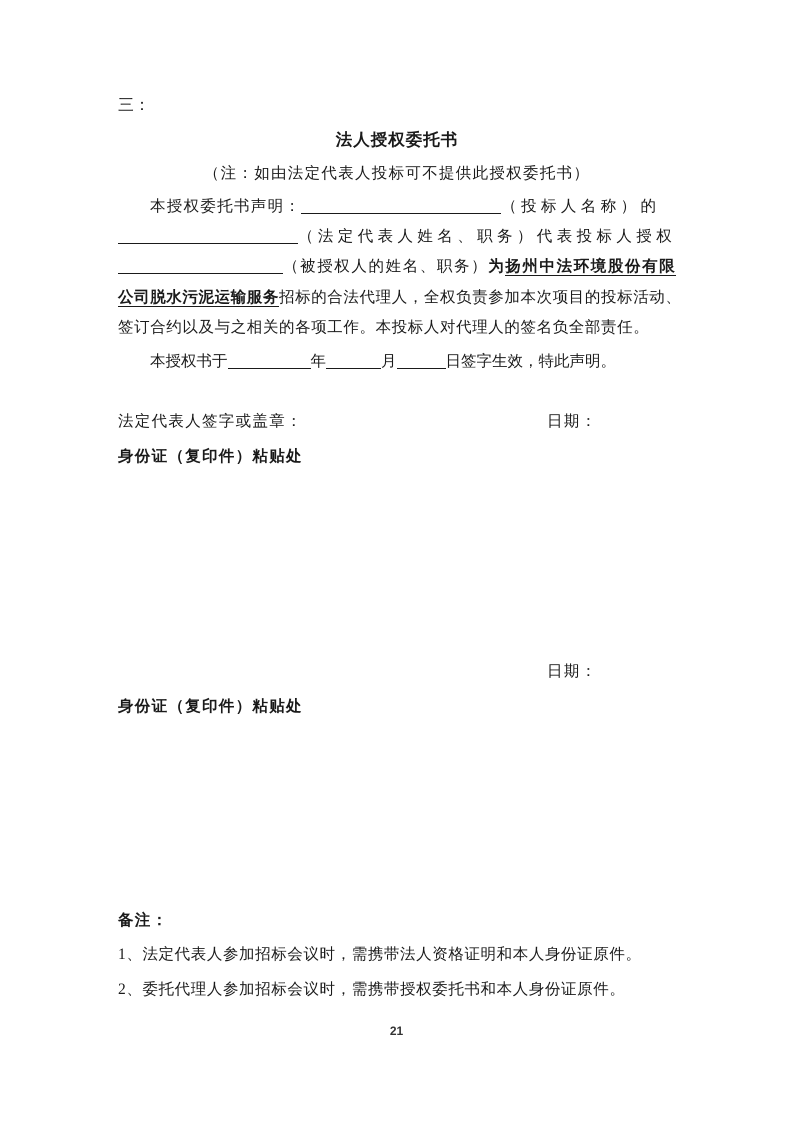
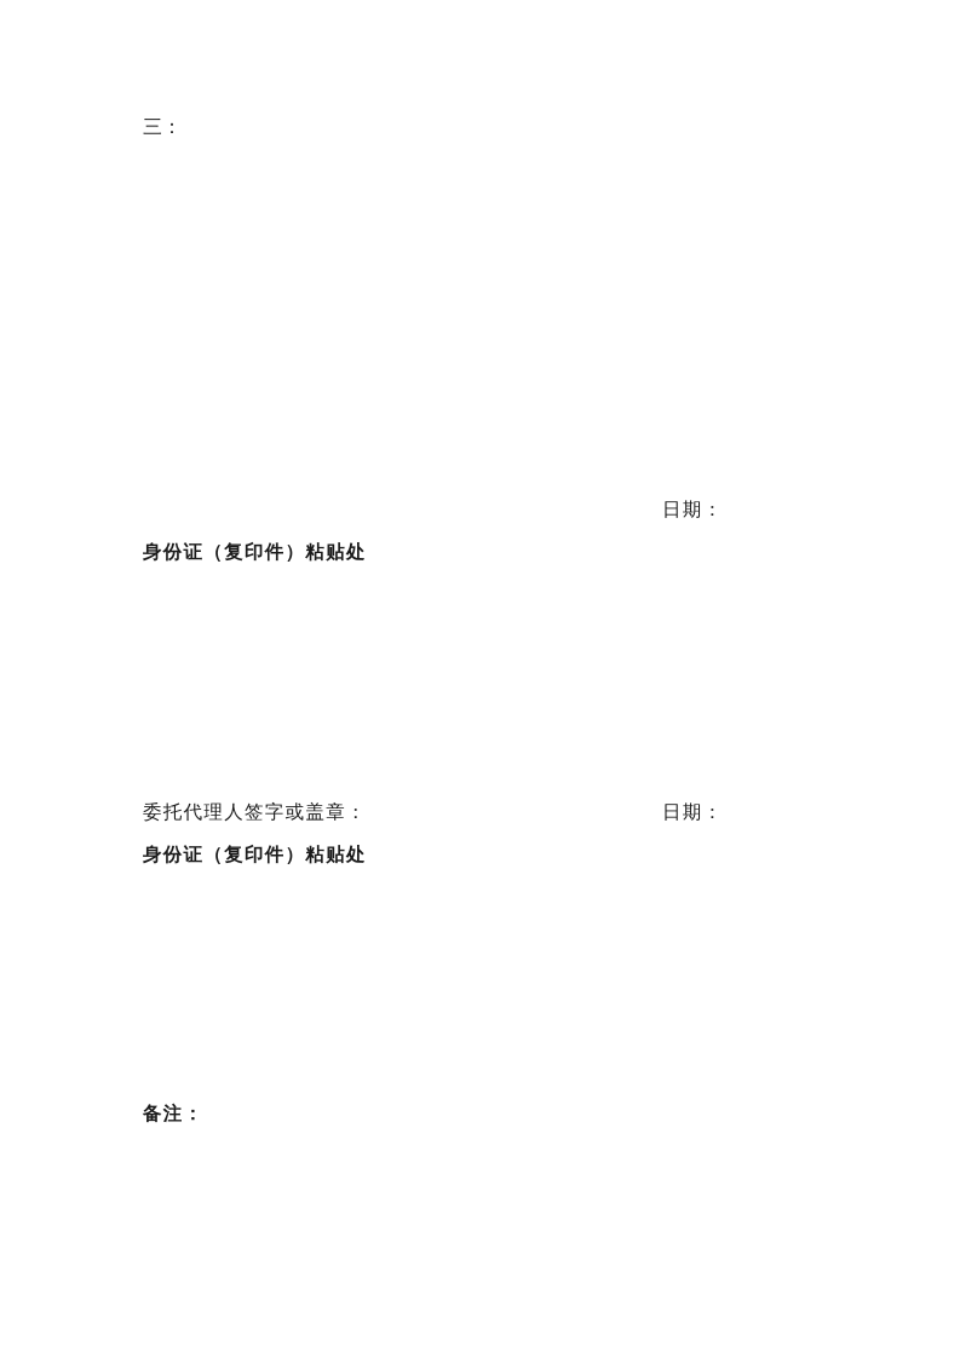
  三：
- 法人授权委托书
- （注：如由法定代表人投标可不提供此授权委托书）
- 本授权委托书声明： （投标人名称）的
- （法定代表人姓名、职务）代表投标人授权
- （被授权人的姓名、职务）为扬州中法环境股份有限
- 公司脱水污泥运输服务招标的合法代理人，全权负责参加本次项目的投标活动、
- 签订合约以及与之相关的各项工作。本投标人对代理人的签名负全部责任。
- 本授权书于 年 月 日签字生效，特此声明。
- 法定代表人签字或盖章：
  日期：
  身份证（复印件）粘贴处
+ 委托代理人签字或盖章：
  日期：
  身份证（复印件）粘贴处
  备注：
- 1、法定代表人参加招标会议时，需携带法人资格证明和本人身份证原件。
- 2、委托代理人参加招标会议时，需携带授权委托书和本人身份证原件。
- 21
